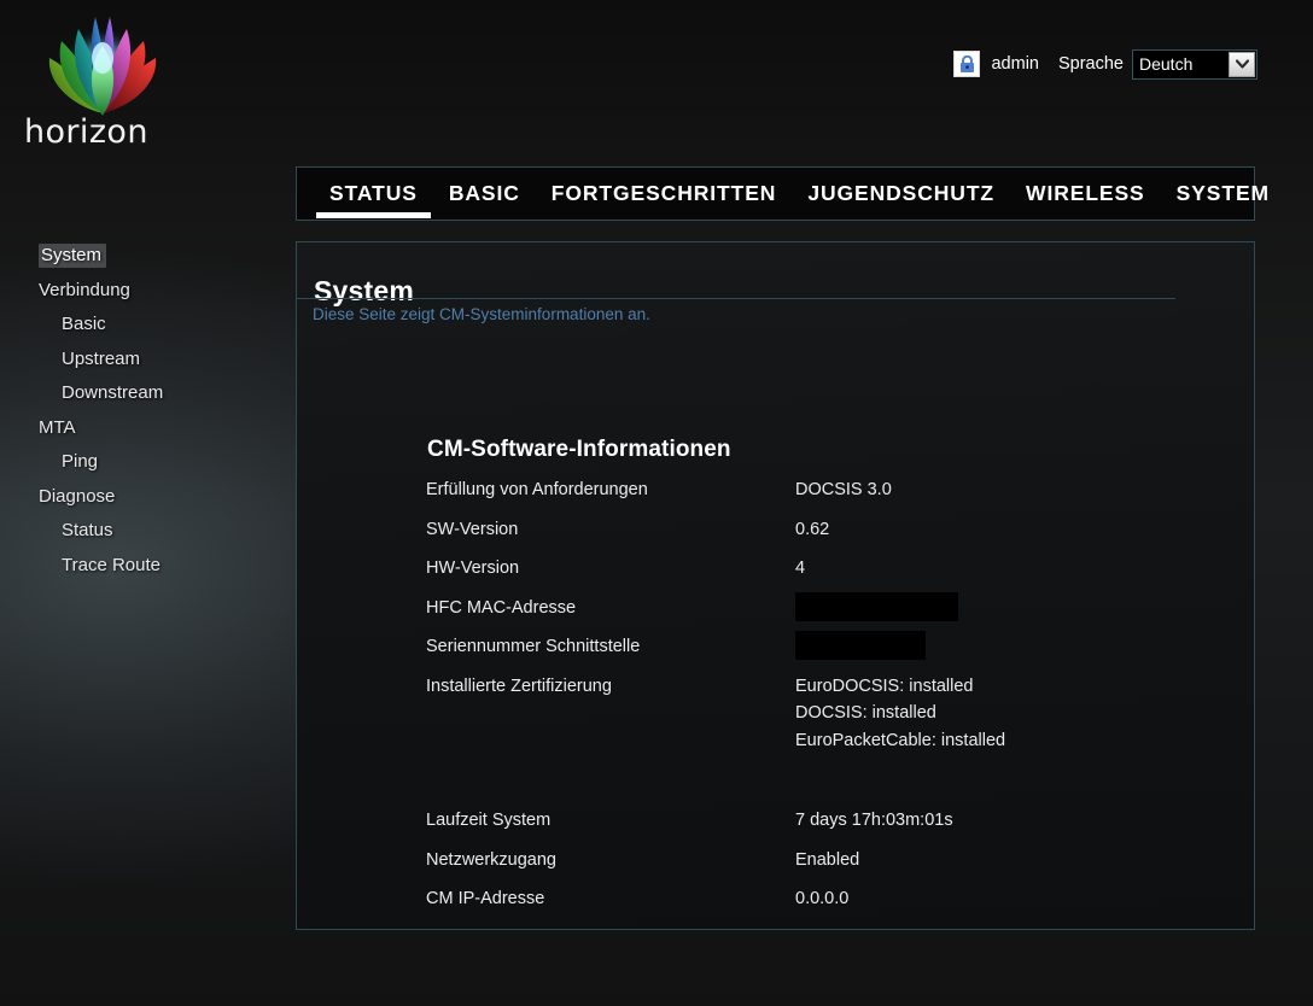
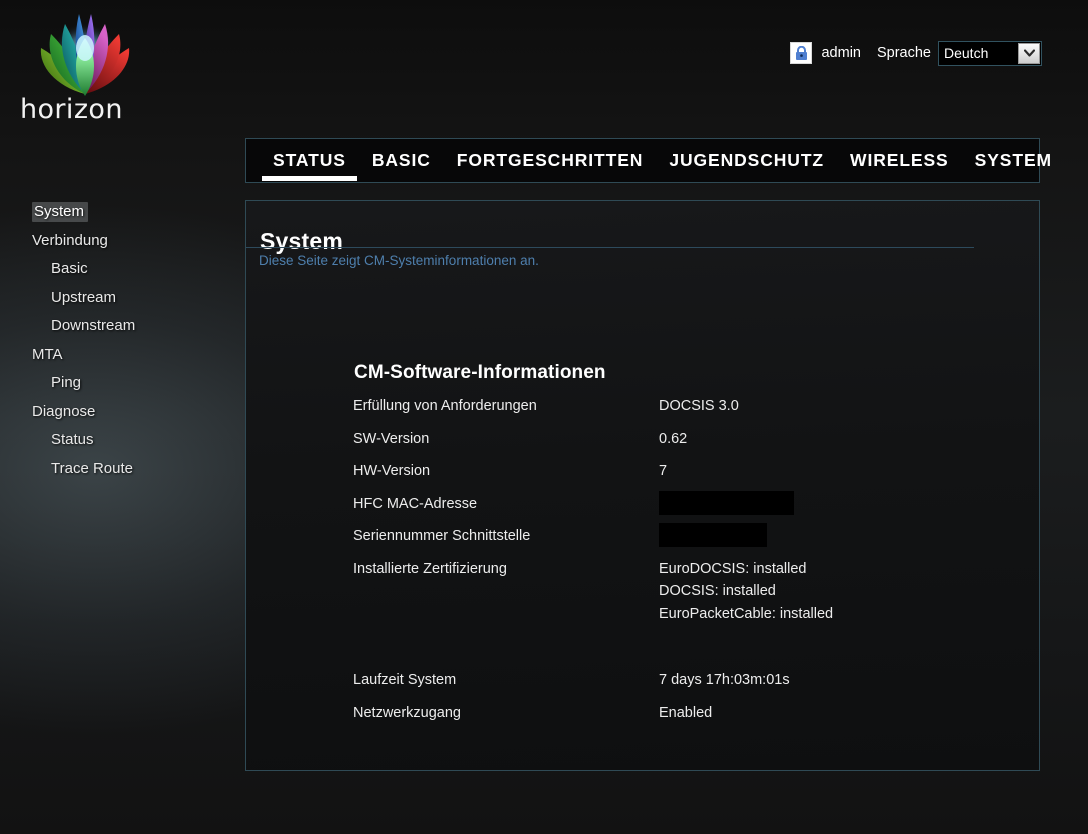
  horizon
  System
  Verbindung
  Basic
  Upstream
  Downstream
  MTA
  Ping
  Diagnose
  Status
  Trace Route
  admin
  Sprache
  Deutch
  STATUS
  BASIC
  FORTGESCHRITTEN
  JUGENDSCHUTZ
  WIRELESS
  SYSTEM
  System
  Diese Seite zeigt CM-Systeminformationen an.
  CM-Software-Informationen
  Erfüllung von Anforderungen
  DOCSIS 3.0
  SW-Version
  0.62
  HW-Version
- 4
+ 7
  HFC MAC-Adresse
  Seriennummer Schnittstelle
  Installierte Zertifizierung
  EuroDOCSIS: installed
  DOCSIS: installed
  EuroPacketCable: installed
  Laufzeit System
  7 days 17h:03m:01s
  Netzwerkzugang
  Enabled
- CM IP-Adresse
- 0.0.0.0
